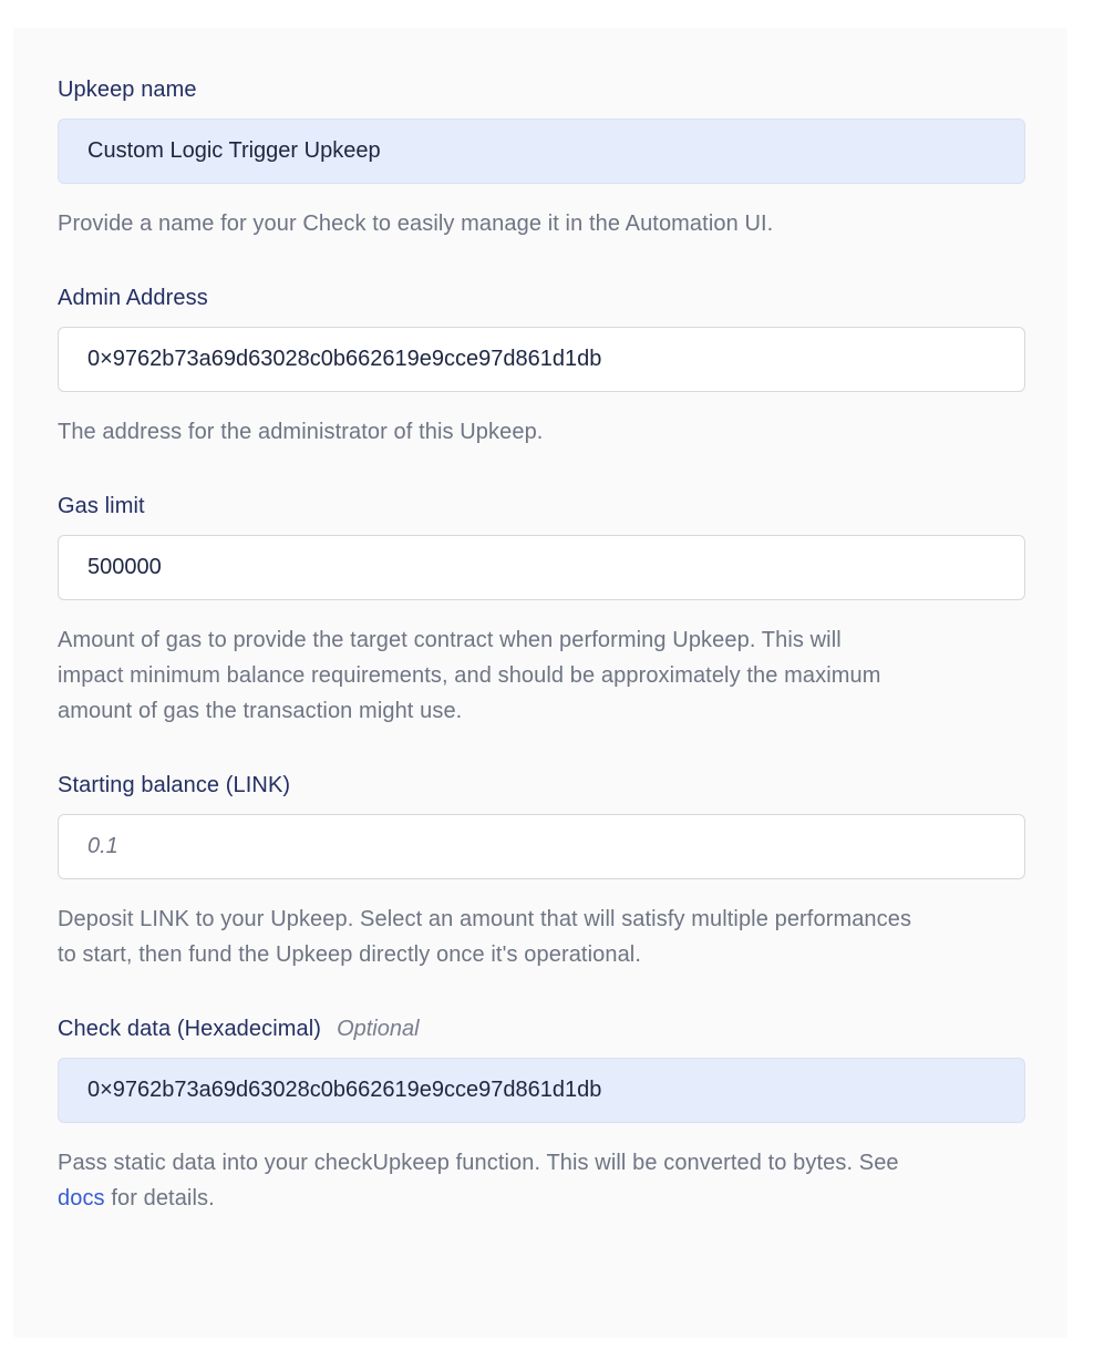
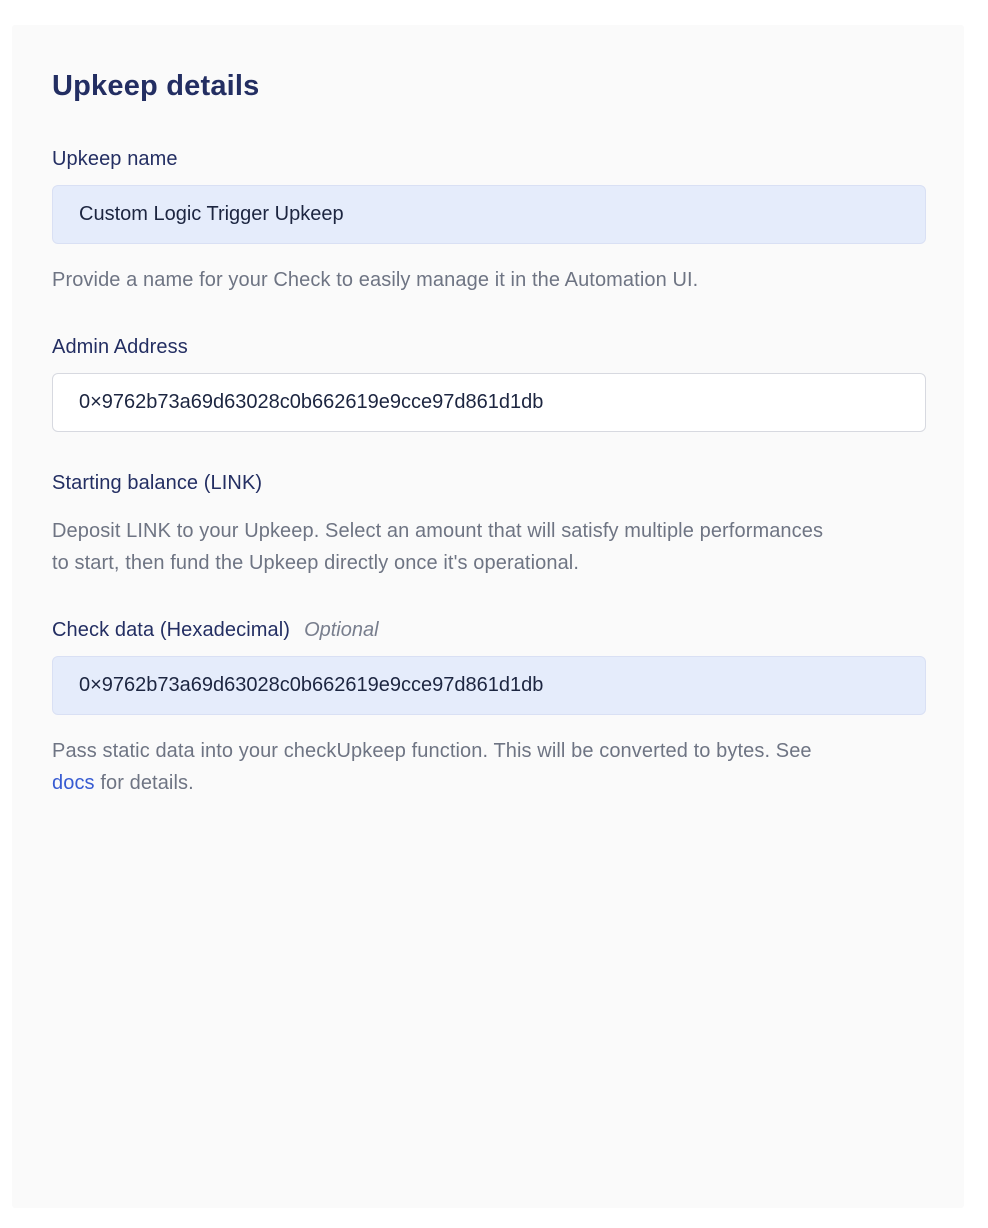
+ Upkeep details
  Upkeep name
  Custom Logic Trigger Upkeep
  Provide a name for your Check to easily manage it in the Automation UI.
  Admin Address
  0×9762b73a69d63028c0b662619e9cce97d861d1db
- The address for the administrator of this Upkeep.
- Gas limit
- 500000
- Amount of gas to provide the target contract when performing Upkeep. This will
- impact minimum balance requirements, and should be approximately the maximum
- amount of gas the transaction might use.
  Starting balance (LINK)
- 0.1
  Deposit LINK to your Upkeep. Select an amount that will satisfy multiple performances
  to start, then fund the Upkeep directly once it's operational.
  Check data (Hexadecimal)
  Optional
  0×9762b73a69d63028c0b662619e9cce97d861d1db
  Pass static data into your checkUpkeep function. This will be converted to bytes. See
  docs for details.
